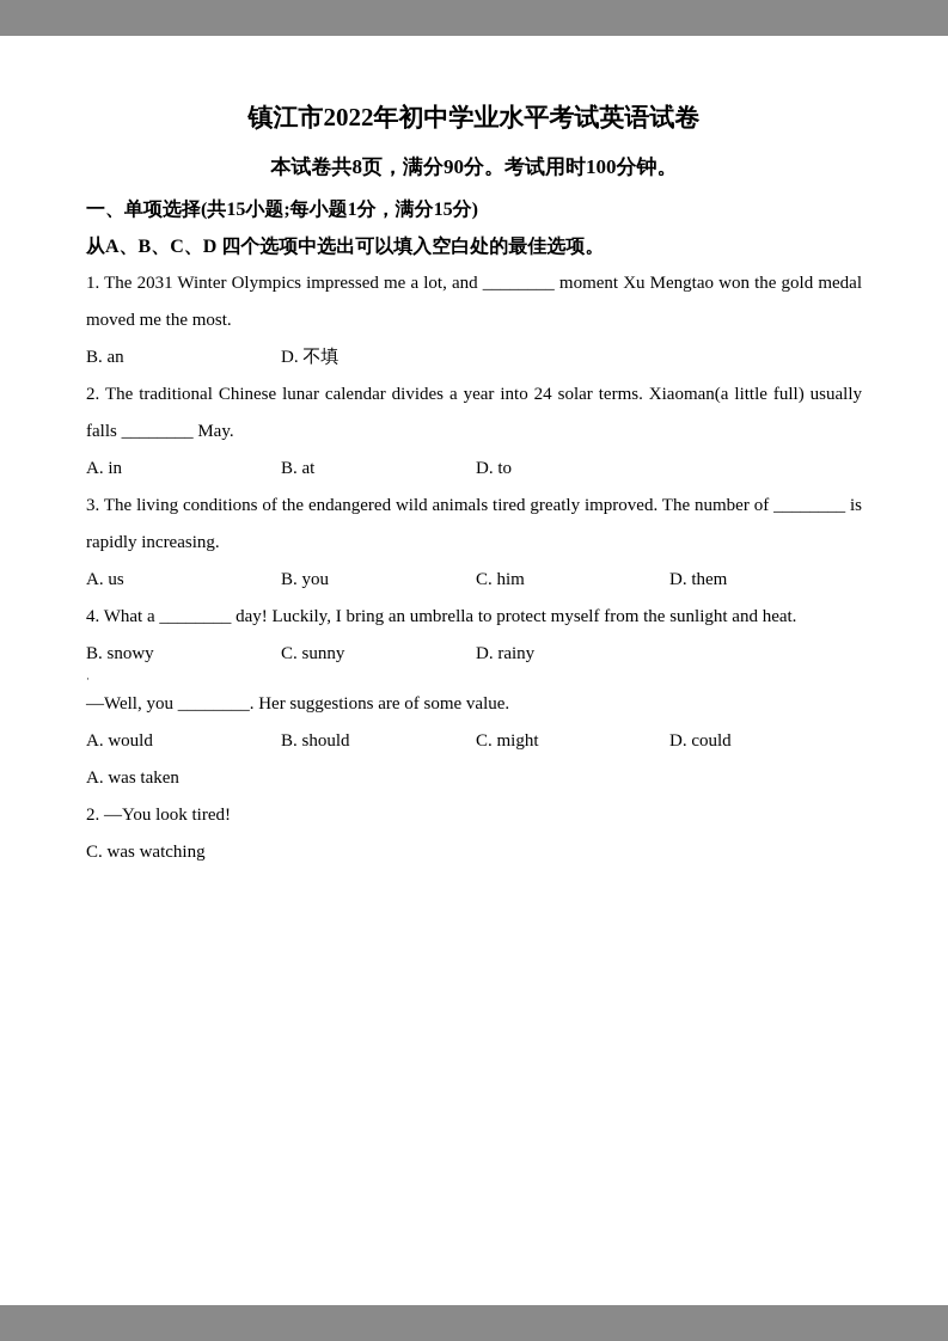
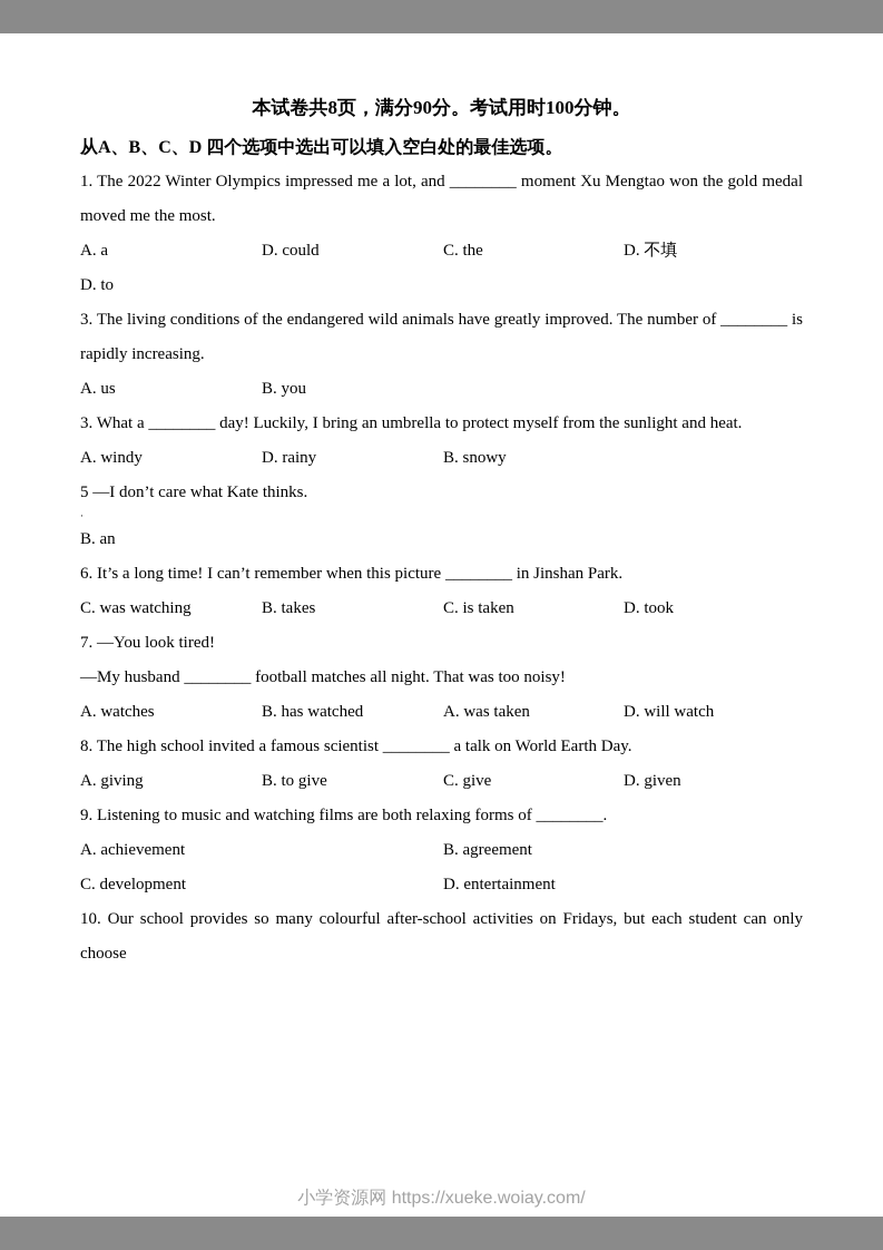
- 镇江市2022年初中学业水平考试英语试卷
  本试卷共8页，满分90分。考试用时100分钟。
- 一、单项选择(共15小题;每小题1分，满分15分)
  从A、B、C、D 四个选项中选出可以填入空白处的最佳选项。
- 1. The 2031 Winter Olympics impressed me a lot, and ________ moment Xu Mengtao won the gold medal moved me the most.
+ 1. The 2022 Winter Olympics impressed me a lot, and ________ moment Xu Mengtao won the gold medal moved me the most.
+ A. a
- B. an
+ D. could
+ C. the
  D. 不填
- 2. The traditional Chinese lunar calendar divides a year into 24 solar terms. Xiaoman(a little full) usually falls ________ May.
- A. in
- B. at
  D. to
- 3. The living conditions of the endangered wild animals tired greatly improved. The number of ________ is rapidly increasing.
+ 3. The living conditions of the endangered wild animals have greatly improved. The number of ________ is rapidly increasing.
  A. us
  B. you
- C. him
- D. them
- 4. What a ________ day! Luckily, I bring an umbrella to protect myself from the sunlight and heat.
+ 3. What a ________ day! Luckily, I bring an umbrella to protect myself from the sunlight and heat.
+ A. windy
- B. snowy
+ D. rainy
- C. sunny
- D. rainy
+ B. snowy
+ 5 —I don’t care what Kate thinks.
  ·
- —Well, you ________. Her suggestions are of some value.
- A. would
- B. should
- C. might
- D. could
+ B. an
+ 6. It’s a long time! I can’t remember when this picture ________ in Jinshan Park.
- A. was taken
+ C. was watching
+ B. takes
+ C. is taken
+ D. took
- 2. —You look tired!
+ 7. —You look tired!
+ —My husband ________ football matches all night. That was too noisy!
+ A. watches
+ B. has watched
- C. was watching
+ A. was taken
+ D. will watch
+ 8. The high school invited a famous scientist ________ a talk on World Earth Day.
+ A. giving
+ B. to give
+ C. give
+ D. given
+ 9. Listening to music and watching films are both relaxing forms of ________.
+ A. achievement
+ B. agreement
+ C. development
+ D. entertainment
+ 10. Our school provides so many colourful after-school activities on Fridays, but each student can only choose
+ 小学资源网 https://xueke.woiay.com/
